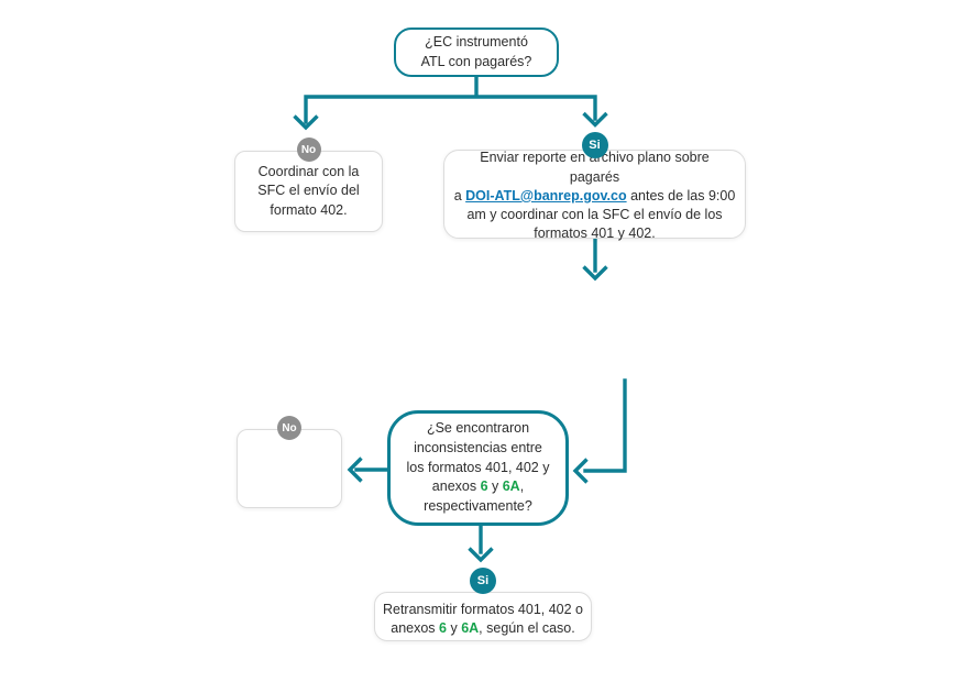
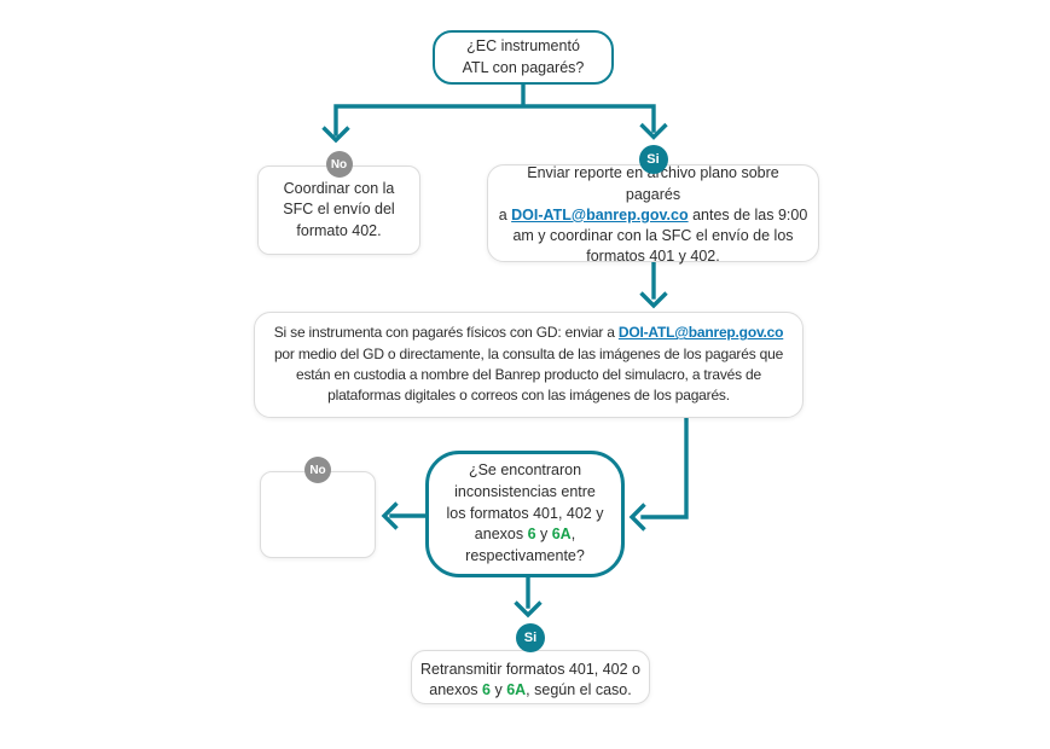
  ¿EC instrumentó
  ATL con pagarés?
  No
  Coordinar con la
  SFC el envío del
  formato 402.
  Si
  Enviar reporte enrchivo plano sobre pagarés
  a DOI-ATL@banrep.gov.co antes de las 9:00
  am y coordinar con la SFC el envío de los
  formatos 401 y 402.
+ Si se instrumenta con pagarés físicos con GD: enviar a DOI-ATL@banrep.gov.co
+ por medio del GD o directamente, la consulta de las imágenes de los pagarés que
+ están en custodia a nombre del Banrep producto del simulacro, a través de
+ plataformas digitales o correos con las imágenes de los pagarés.
  ¿Se encontraron
  inconsistencias entre
  los formatos 401, 402 y
  anexos 6 y 6A,
  respectivamente?
  No
  Si
  Retransmitir formatos 401, 402 o
  anexos 6 y 6A, según el caso.
